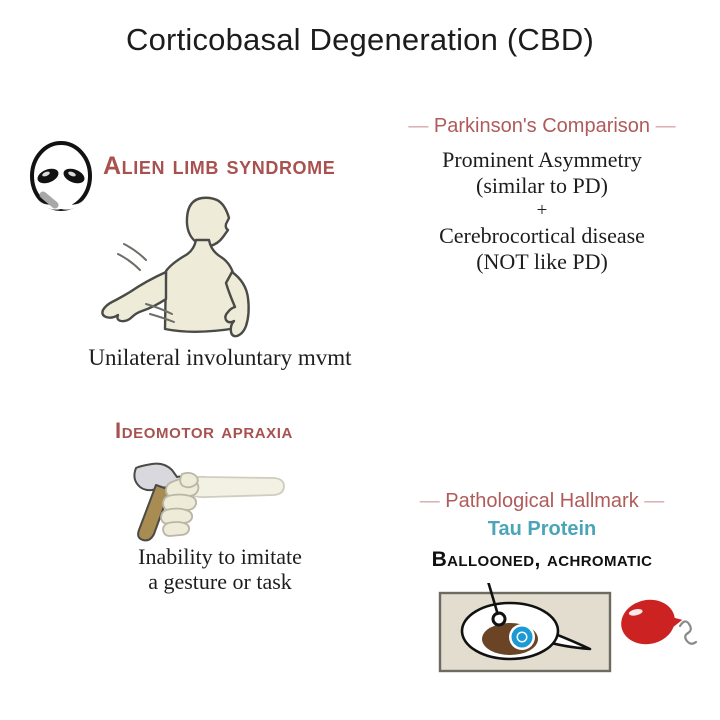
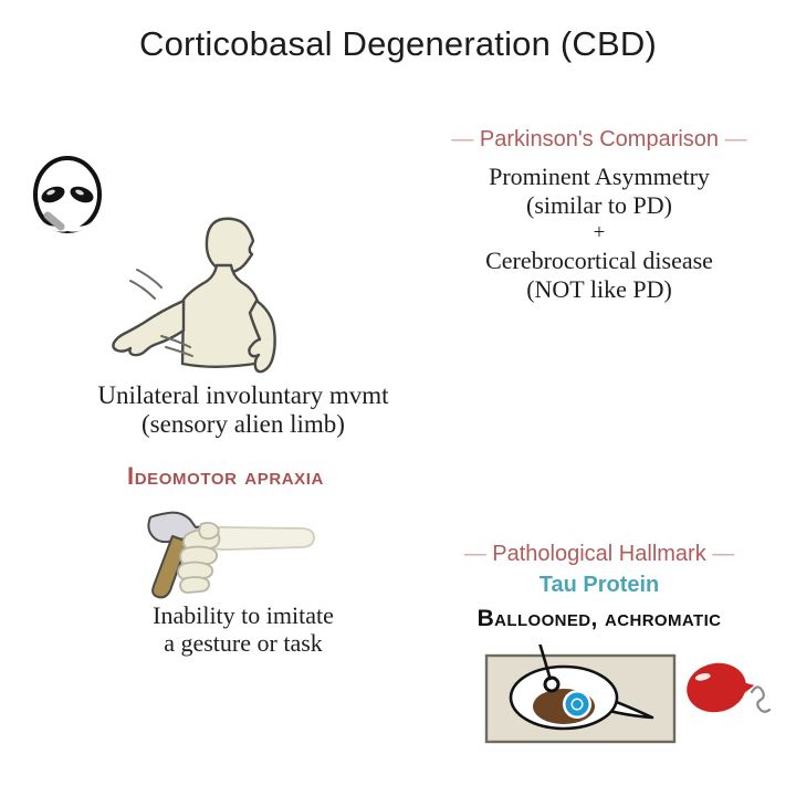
  Corticobasal Degeneration (CBD)
- Alien limb syndrome
  Unilateral involuntary mvmt
+ (sensory alien limb)
  Ideomotor apraxia
  Inability to imitate
  a gesture or task
  — Parkinson's Comparison —
  Prominent Asymmetry
  (similar to PD)
  +
  Cerebrocortical disease
  (NOT like PD)
  — Pathological Hallmark —
  Tau Protein
  Ballooned, achromatic
